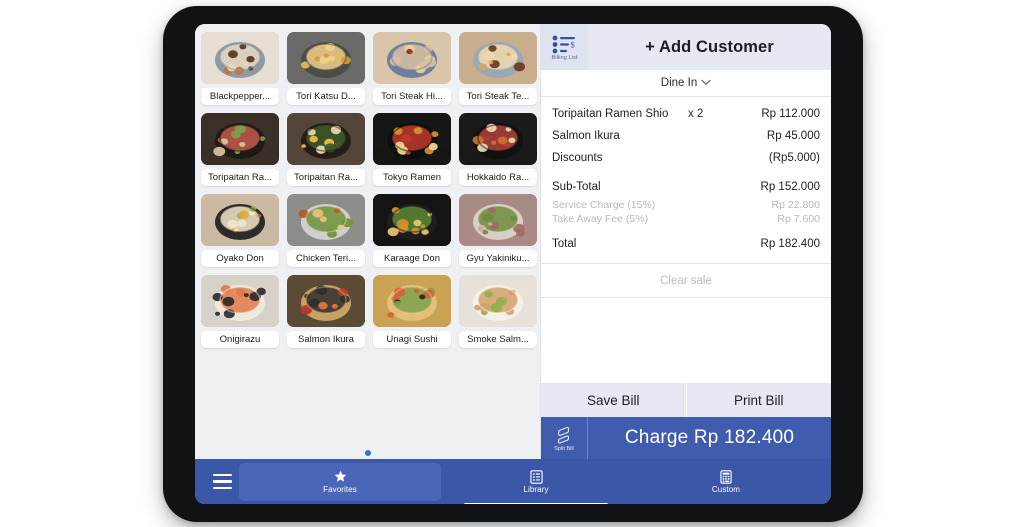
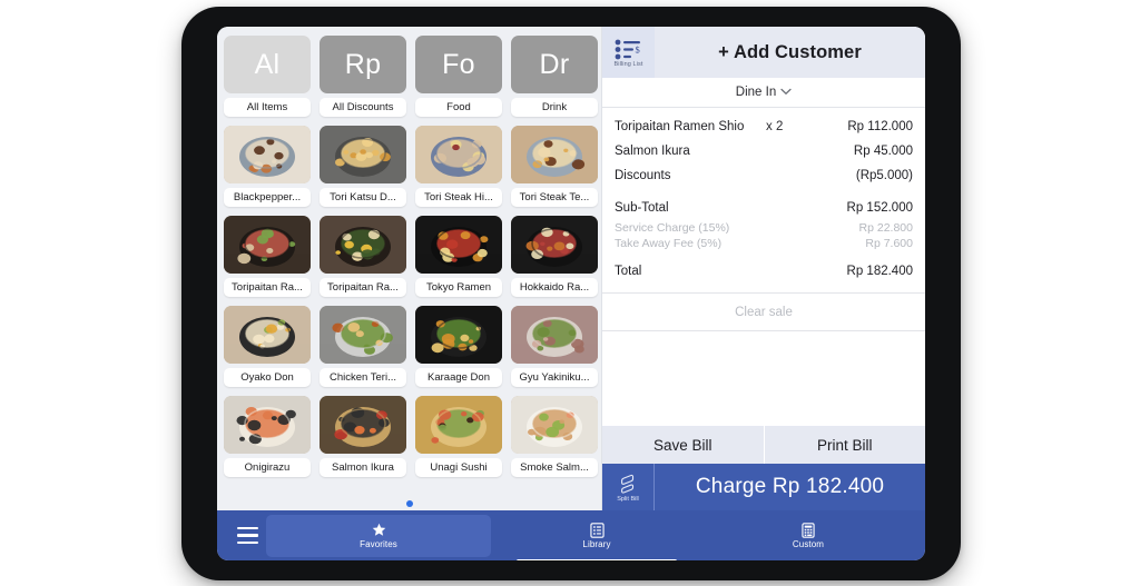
+ Al
+ All Items
+ Rp
+ All Discounts
+ Fo
+ Food
+ Dr
+ Drink
  Blackpepper...
  Tori Katsu D...
  Tori Steak Hi...
  Tori Steak Te...
  Toripaitan Ra...
  Toripaitan Ra...
  Tokyo Ramen
  Hokkaido Ra...
  Oyako Don
  Chicken Teri...
  Karaage Don
  Gyu Yakiniku...
  Onigirazu
  Salmon Ikura
  Unagi Sushi
  Smoke Salm...
  $
  + Add Customer
  Dine In
  Toripaitan Ramen Shio
  x 2
  Rp 112.000
  Salmon Ikura
  Rp 45.000
  Discounts
  (Rp5.000)
  Sub-Total
  Rp 152.000
  Service Charge (15%)
  Rp 22.800
  Take Away Fee (5%)
  Rp 7.600
  Total
  Rp 182.400
  Clear sale
  Save Bill
  Print Bill
  Charge Rp 182.400
  Favorites
  Library
  Custom
